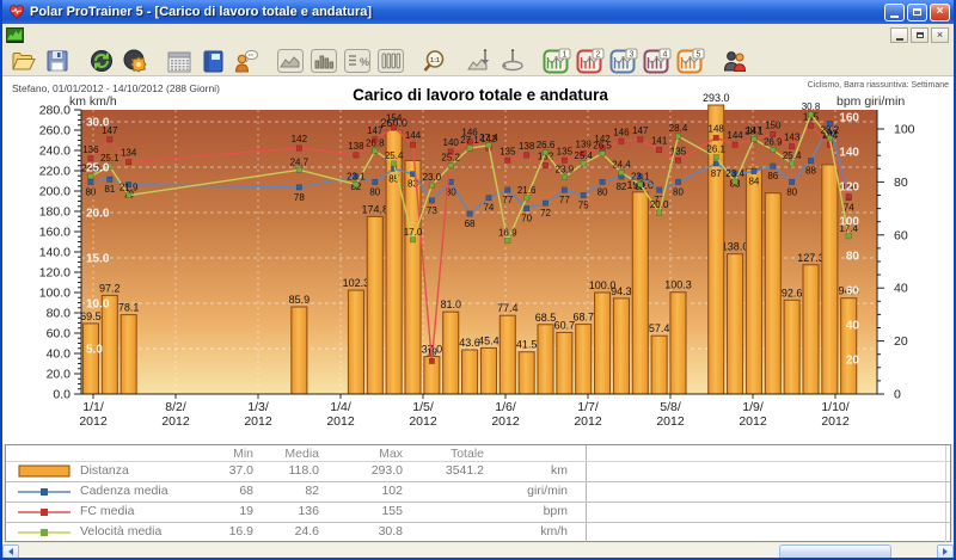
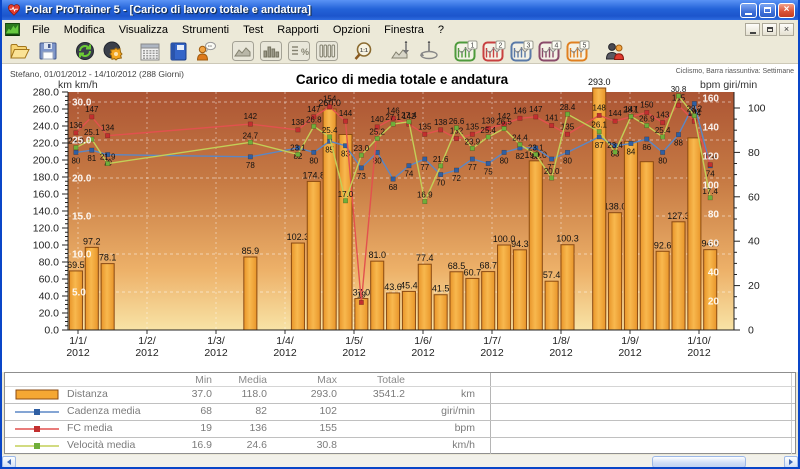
  Polar ProTrainer 5 - [Carico di lavoro totale e andatura]
  ×
+ File Modifica Visualizza Strumenti Test Rapporti Opzioni Finestra ?
  ×
  %
  Stefano, 01/01/2012 - 14/10/2012 (288 Giorni)
- Carico di lavoro totale e andatura
+ Carico di media totale e andatura
  km km/h
  bpm giri/min
  1/1/
  2012
- 8/2/
+ 1/2/
  2012
  1/3/
  2012
  1/4/
  2012
  1/5/
  2012
  1/6/
  2012
  1/7/
  2012
- 5/8/
+ 1/8/
  2012
  1/9/
  2012
  1/10/
  2012
  69.5
  97.2
  78.1
  85.9
  102.3
  174.8
  260.0
  3.0
  81.0
  43.6
  45.4
  77.4
  41.5
  68.5
  60.7
  68.7
  100.0
  94.3
  57.4
  100.3
  293.0
  138.0
  92.6
  127.3
  94.5
  80
  81
  78
  80
  85
  73
  80
  68
  74
  77
  70
  72
  77
  75
  80
  82
  80
  87
  84
  86
  80
  88
  102
  74
  136
  147
  134
  142
  138
  147
  154
  144
  19
  140
  146
  142
  135
  138
  132
  135
  139
  142
  146
  147
  141
  135
  148
  144
  147
  150
  143
  114
  24.0
  25.1
  21.9
  24.7
  23.1
  26.8
  25.4
  17.0
  23.0
  25.2
  27.1
  27.4
  16.9
  21.6
  26.6
  23.9
  25.4
  26.5
  24.4
  23.1
  20.0
  28.4
  26.1
  23.4
  28.1
  26.9
  25.4
  30.8
  28.2
  17.4
  30.0
  25.0
  20.0
  15.0
  10.0
  5.0
  160
  140
  120
  100
  80
  60
  40
  20
  0.0
  20.0
  40.0
  60.0
  80.0
  100.0
  120.0
  140.0
  160.0
  180.0
  200.0
  220.0
  240.0
  260.0
  280.0
  0
  20
  40
  60
  80
  100
  Min
  Media
  Max
  Totale
  Distanza
  37.0
  118.0
  293.0
  3541.2
  km
  Cadenza media
  68
  82
  102
  giri/min
  FC media
  19
  136
  155
  bpm
  Velocità media
  16.9
  24.6
  30.8
  km/h
